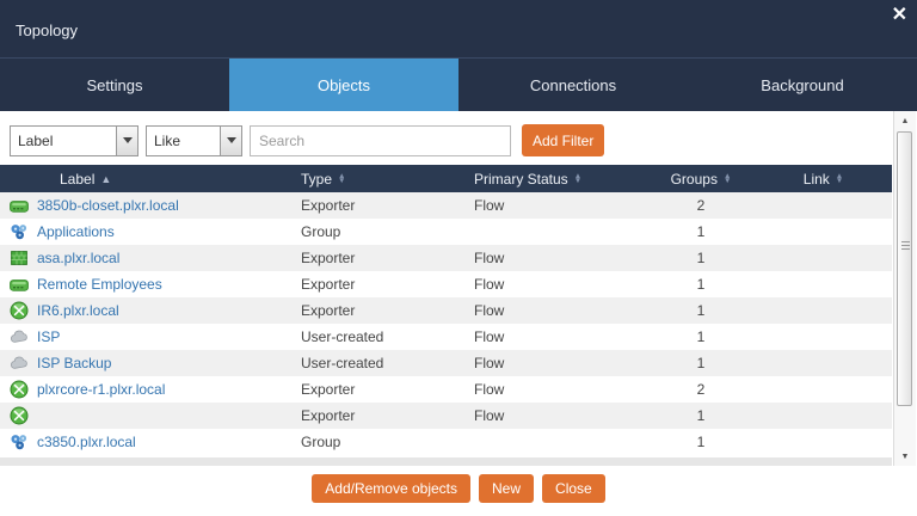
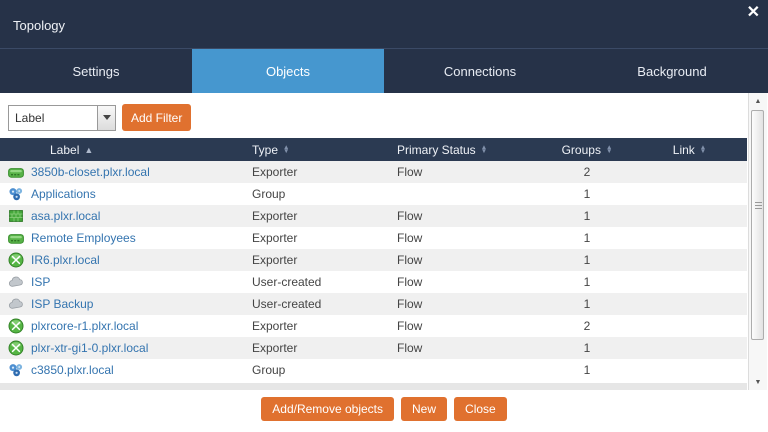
  Topology
  ✕
  Settings
  Objects
  Connections
  Background
  Label
- Like
- Search
  Add Filter
  Label
  ▲
  Type
  Primary Status
  Groups
  Link
  3850b-closet.plxr.local
  Exporter
  Flow
  2
  Applications
  Group
  1
  asa.plxr.local
  Exporter
  Flow
  1
  Remote Employees
  Exporter
  Flow
  1
  IR6.plxr.local
  Exporter
  Flow
  1
  ISP
  User-created
  Flow
  1
  ISP Backup
  User-created
  Flow
  1
  plxrcore-r1.plxr.local
  Exporter
  Flow
  2
+ plxr-xtr-gi1-0.plxr.local
  Exporter
  Flow
  1
  c3850.plxr.local
  Group
  1
  Add/Remove objects
  New
  Close
